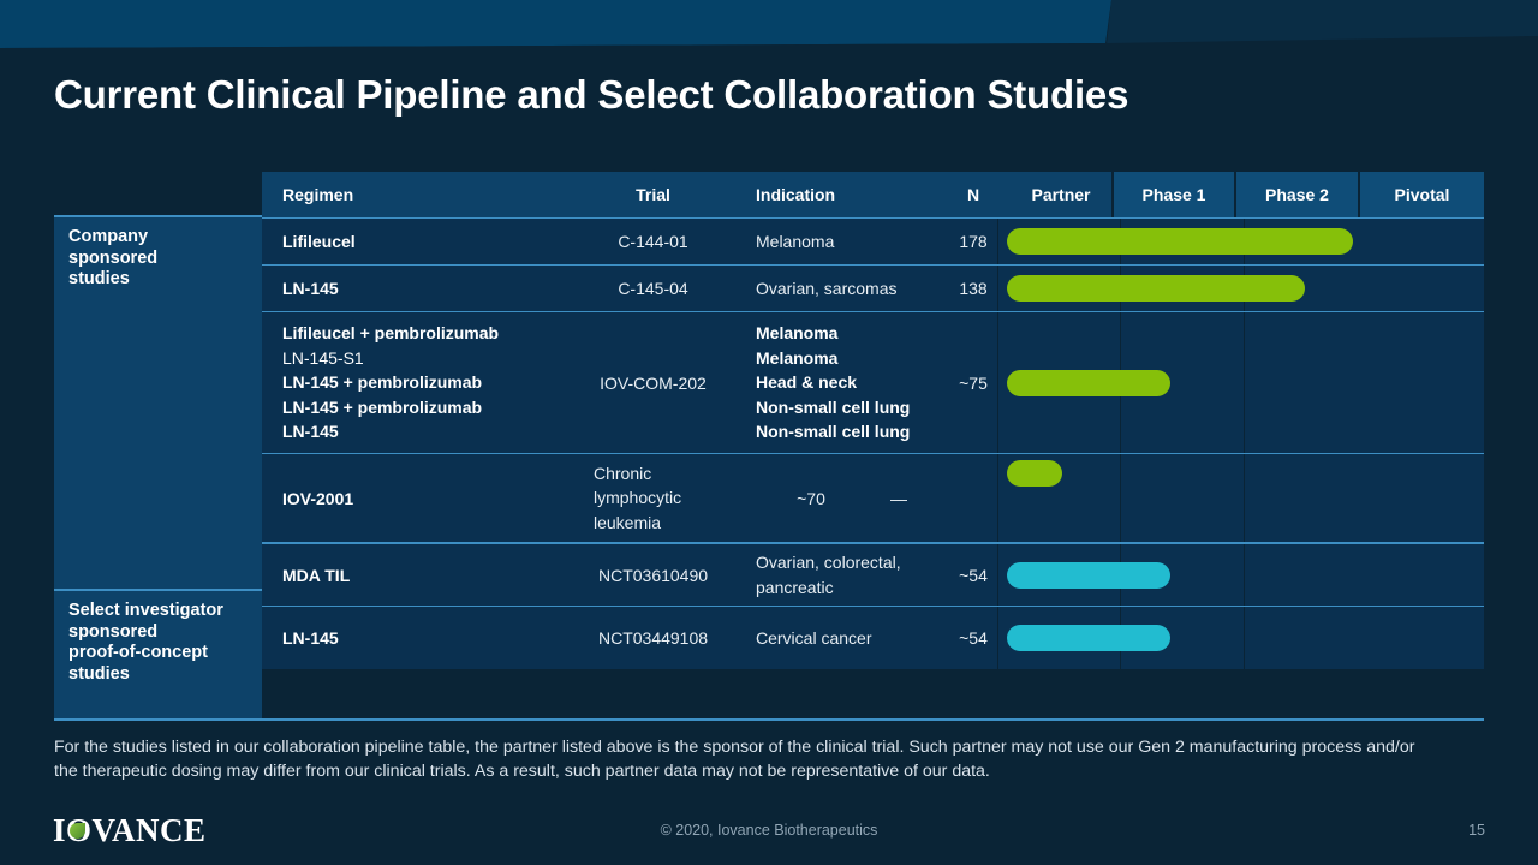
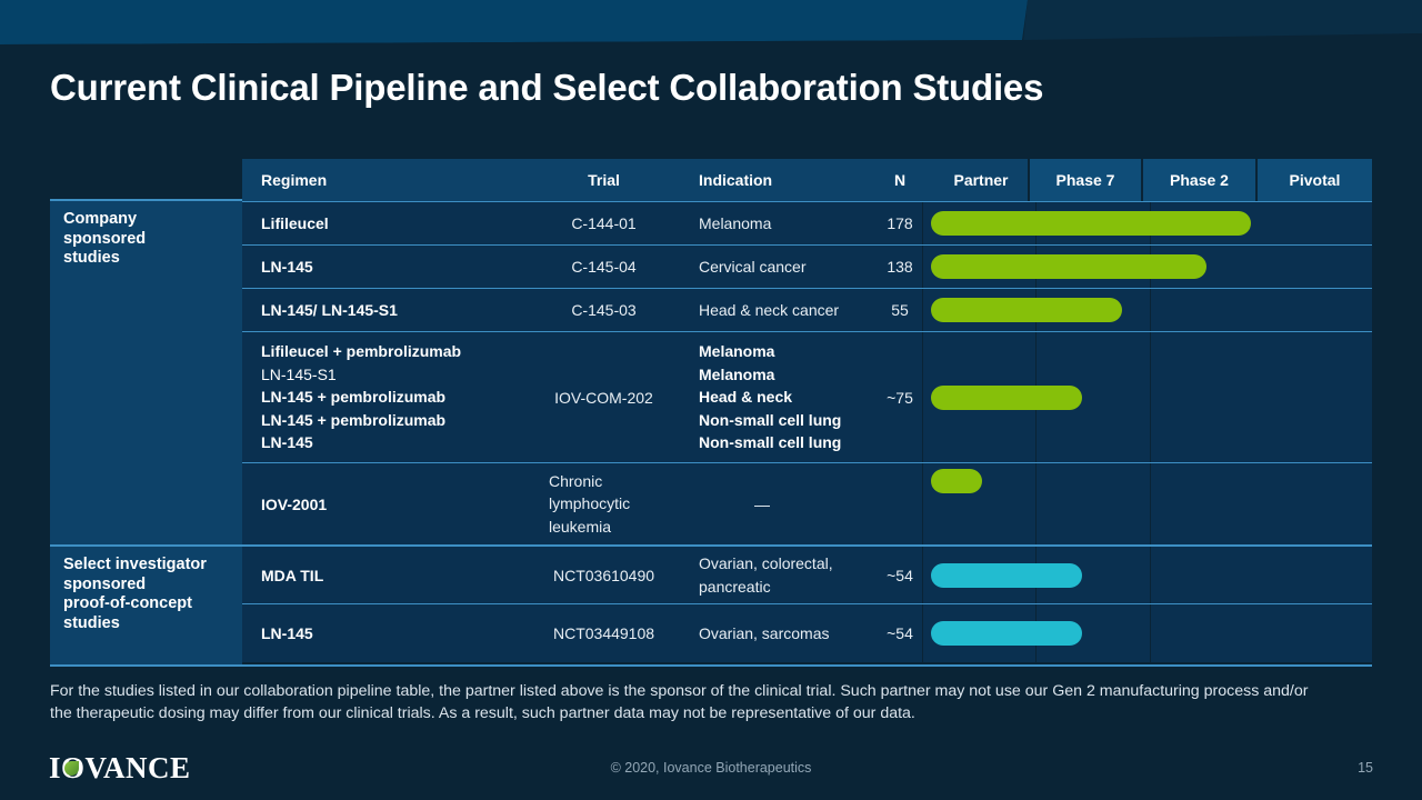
  Current Clinical Pipeline and Select Collaboration Studies
  Company
  sponsored
  studies
  Select investigator
  sponsored
  proof-of-concept
  studies
  Regimen
  Trial
  Indication
  N
  Partner
- Phase 1
+ Phase 7
  Phase 2
  Pivotal
  Lifileucel
  C-144-01
  Melanoma
  178
  LN-145
  C-145-04
- Ovarian, sarcomas
+ Cervical cancer
  138
+ LN-145/ LN-145-S1
+ C-145-03
+ Head & neck cancer
+ 55
  Lifileucel + pembrolizumab
  LN-145-S1
  LN-145 + pembrolizumab
  LN-145 + pembrolizumab
  LN-145
  IOV-COM-202
  Melanoma
  Melanoma
  Head & neck
  Non-small cell lung
  Non-small cell lung
  ~75
  IOV-2001
  Chronic
  lymphocytic
  leukemia
- ~70
  —
  MDA TIL
  NCT03610490
  Ovarian, colorectal,
  pancreatic
  ~54
  LN-145
  NCT03449108
- Cervical cancer
+ Ovarian, sarcomas
  ~54
  For the studies listed in our collaboration pipeline table, the partner listed above is the sponsor of the clinical trial. Such partner may not use our Gen 2 manufacturing process and/or the therapeutic dosing may differ from our clinical trials. As a result, such partner data may not be representative of our data.
  I VANCE
  © 2020, Iovance Biotherapeutics
  15
